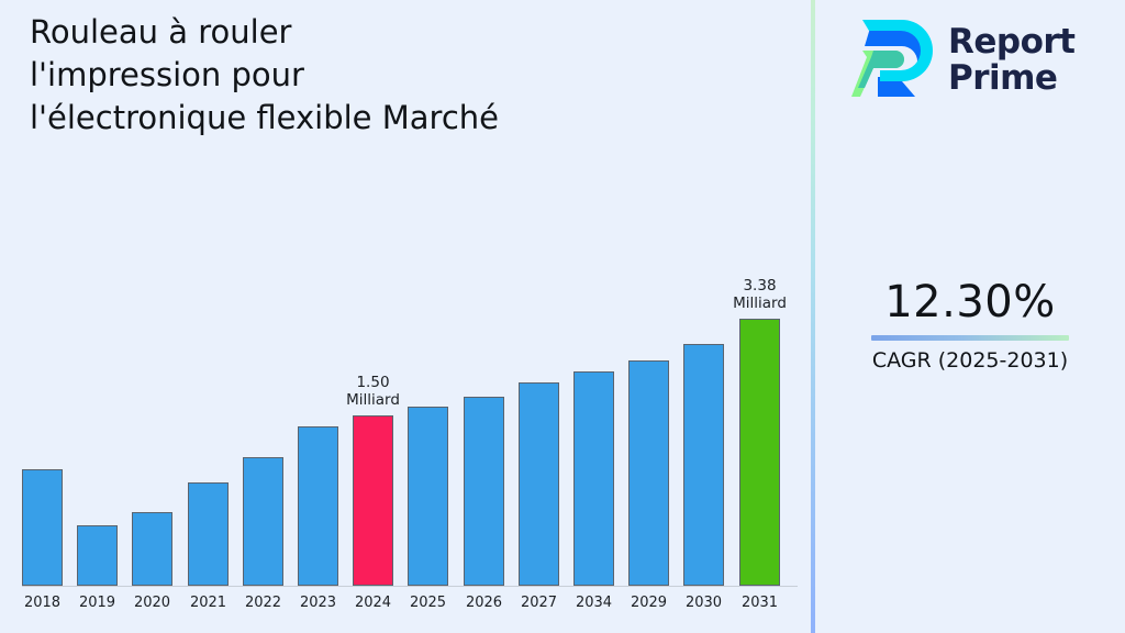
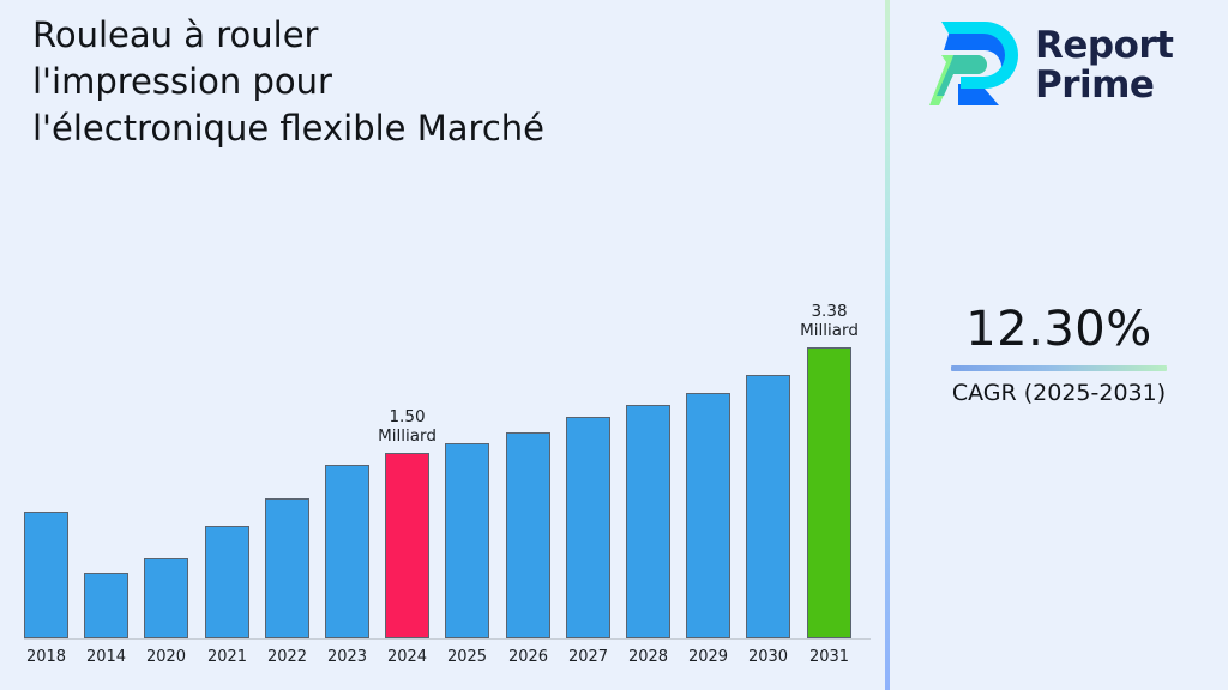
  Rouleau à rouler
  l'impression pour
  l'électronique flexible Marché
  2018
- 2019
+ 2014
  2020
  2021
  2022
  2023
  2024
  1.50
  Milliard
  2025
  2026
  2027
- 2034
+ 2028
  2029
  2030
  2031
  3.38
  Milliard
  Report
  Prime
  12.30%
  CAGR (2025-2031)
